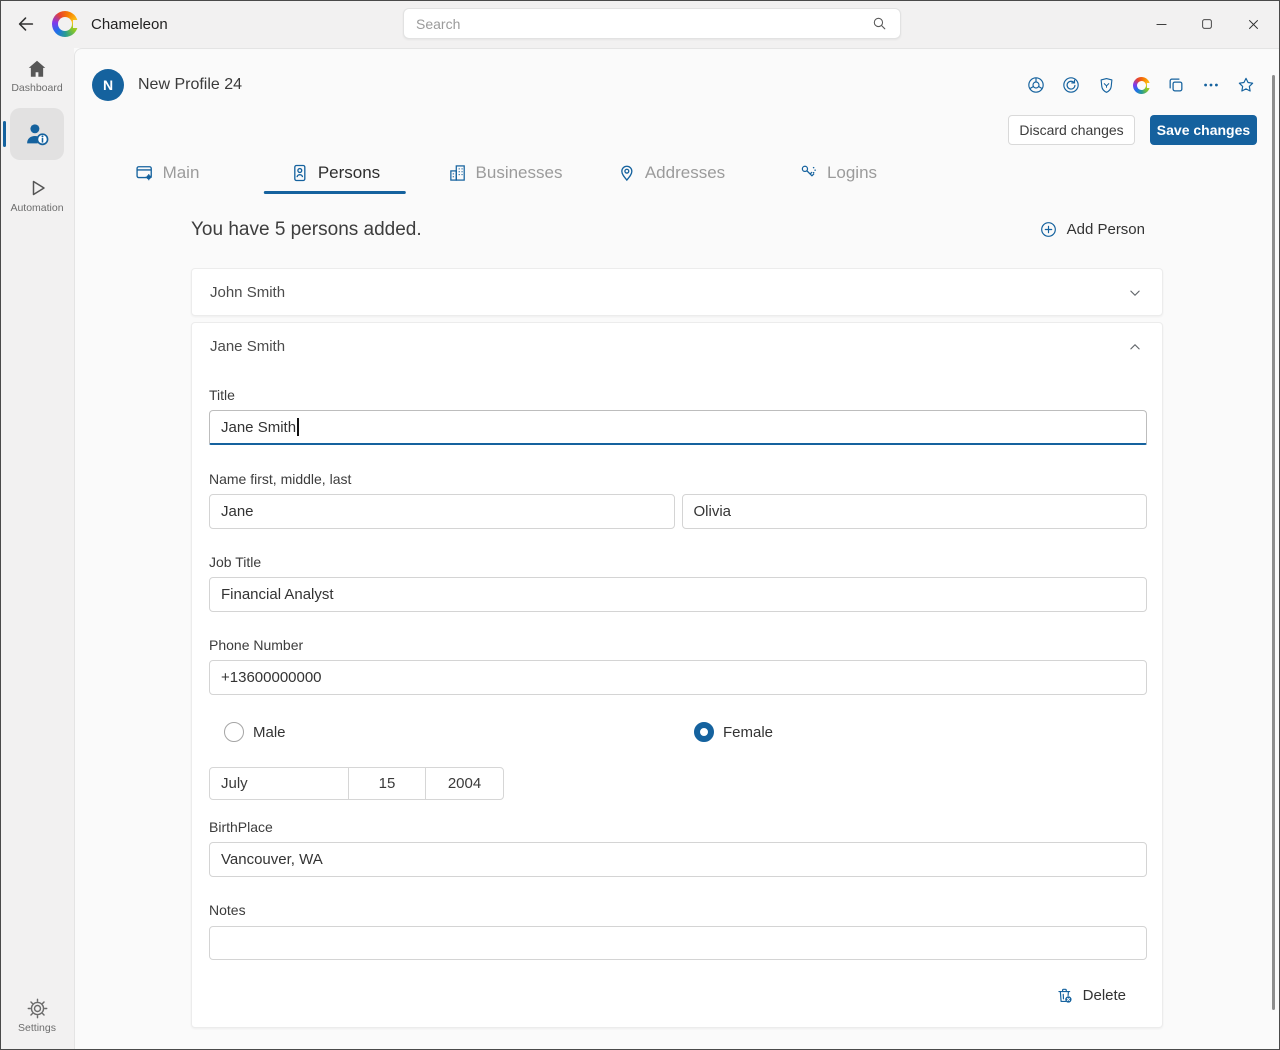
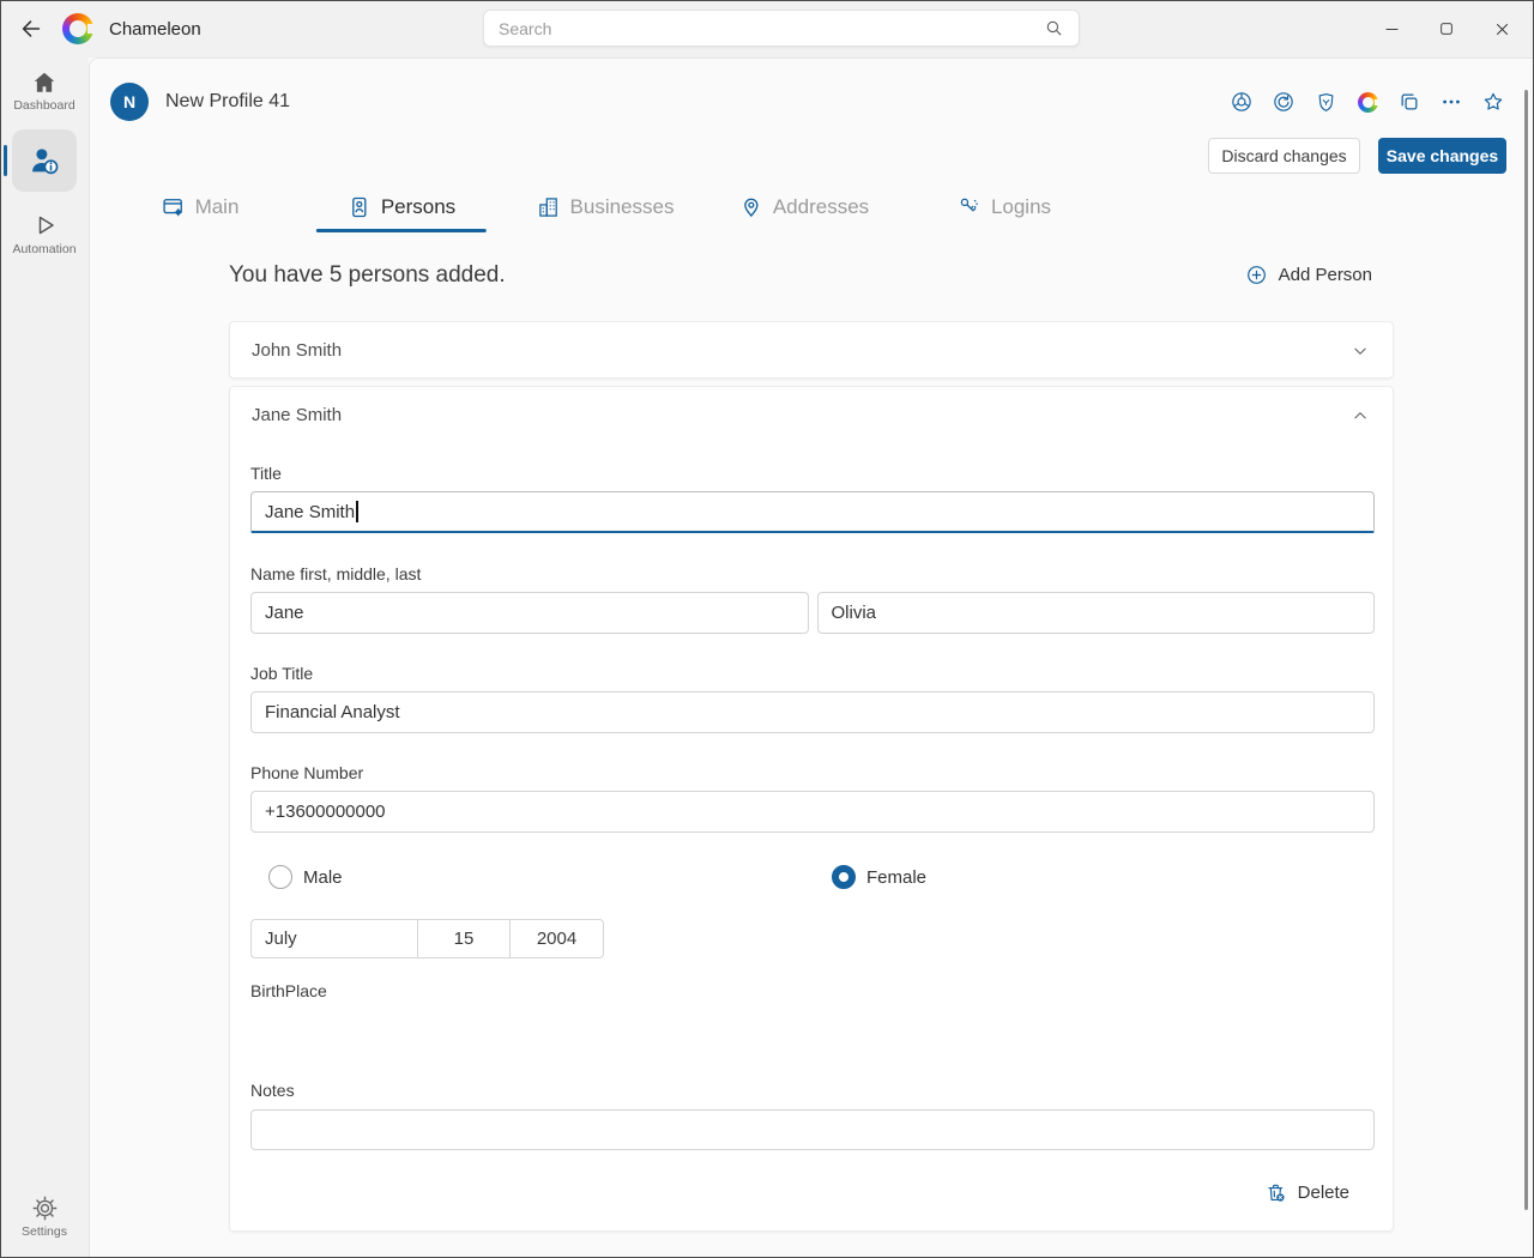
  Chameleon
  Search
  Dashboard
  Automation
  Settings
  N
- New Profile 24
+ New Profile 41
  Discard changes
  Save changes
  Main
  Persons
  Businesses
  Addresses
  Logins
  You have 5 persons added.
  Add Person
  John Smith
  Jane Smith
  Title
  Jane Smith
  Name first, middle, last
  Jane
  Olivia
  Job Title
  Financial Analyst
  Phone Number
  +13600000000
  Male
  Female
  July
  15
  2004
  BirthPlace
- Vancouver, WA
  Notes
  Delete
